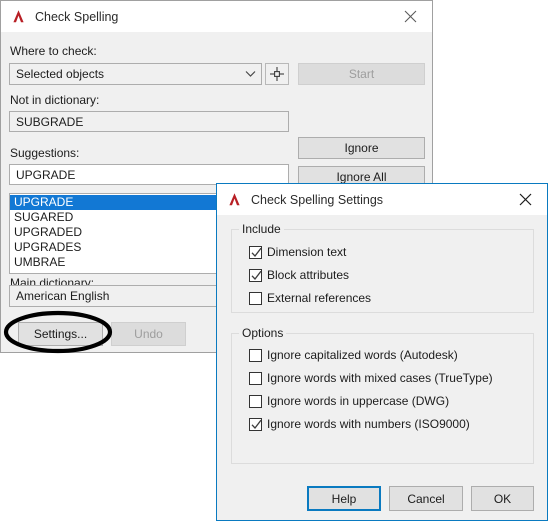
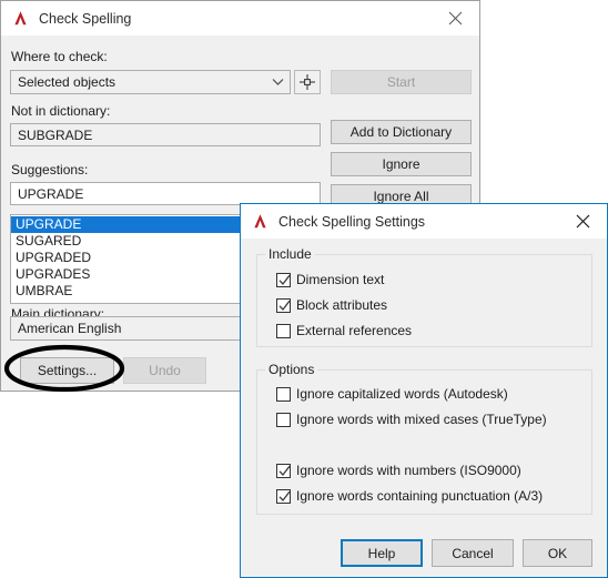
  Check Spelling
  Where to check:
  Selected objects
  Start
  Not in dictionary:
  SUBGRADE
+ Add to Dictionary
  Suggestions:
  UPGRADE
  Ignore
  Ignore All
  UPGRADE
  SUGARED
  UPGRADED
  UPGRADES
  UMBRAE
  Main dictionary:
  American English
  Settings...
  Undo
  Check Spelling Settings
  Include
  Dimension text
  Block attributes
  External references
  Options
  Ignore capitalized words (Autodesk)
  Ignore words with mixed cases (TrueType)
- Ignore words in uppercase (DWG)
  Ignore words with numbers (ISO9000)
+ Ignore words containing punctuation (A/3)
  Help
  Cancel
  OK
